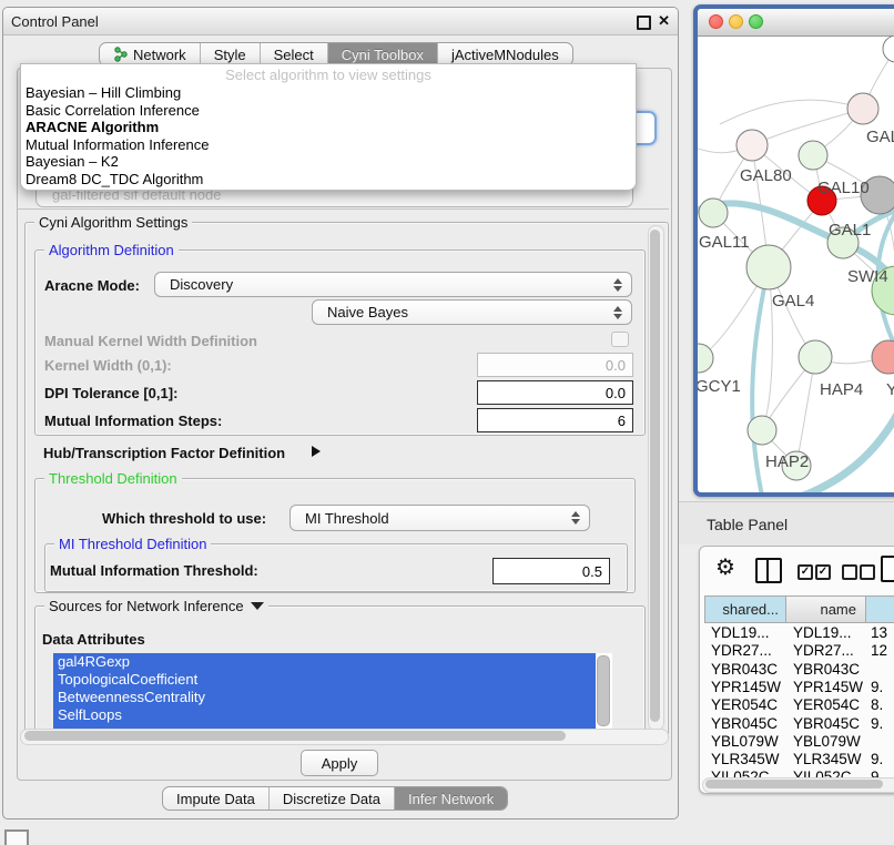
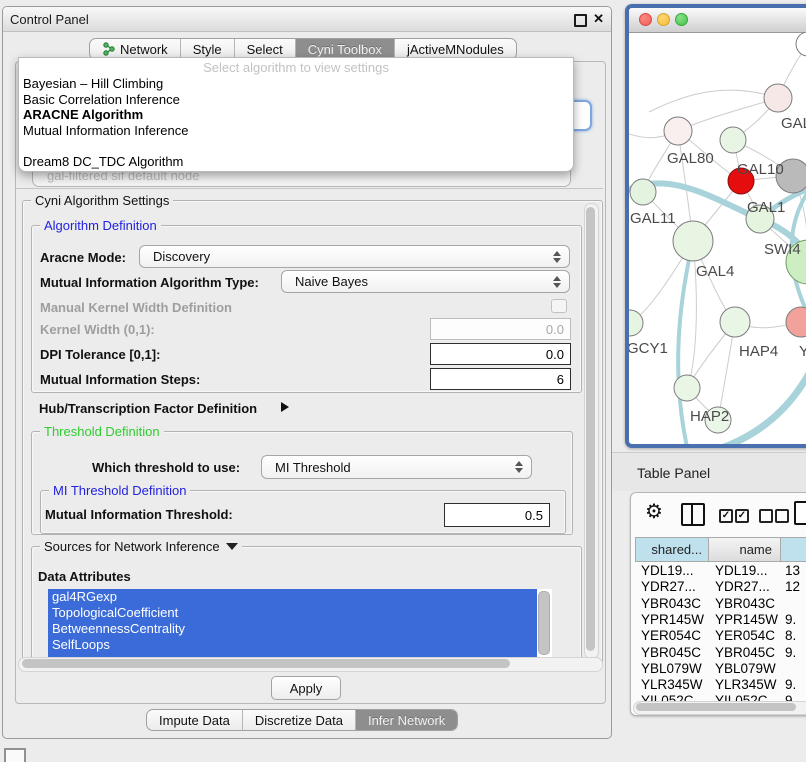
  Control Panel
  ✕
  Network
  Style
  Select
  Cyni Toolbox
  jActiveMNodules
  gal-filtered sif default node
  Cyni Algorithm Settings
  Algorithm Definition
  Aracne Mode:
  Discovery
+ Mutual Information Algorithm Type:
  Naive Bayes
  Manual Kernel Width Definition
  Kernel Width (0,1):
  0.0
  DPI Tolerance [0,1]:
  0.0
  Mutual Information Steps:
  6
  Hub/Transcription Factor Definition
  Threshold Definition
  Which threshold to use:
  MI Threshold
  MI Threshold Definition
  Mutual Information Threshold:
  0.5
  Sources for Network Inference
  Data Attributes
  gal4RGexp
  TopologicalCoefficient
  BetweennessCentrality
  SelfLoops
  Apply
  Impute Data
  Discretize Data
  Infer Network
  Select algorithm to view settings
  Bayesian – Hill Climbing
  Basic Correlation Inference
  ARACNE Algorithm
  Mutual Information Inference
- Bayesian – K2
  Dream8 DC_TDC Algorithm
  GAL80
  GAL10
  GAL1
  GAL11
  SWI4
  GAL4
  GCY1
  HAP4
  Y
  HAP2
  Table Panel
  ⚙
  ✓
  ✓
  shared...
  name
  YDL19...
  YDL19...
  13
  YDR27...
  YDR27...
  12
  YBR043C
  YBR043C
  YPR145W
  YPR145W
  9.
  YER054C
  YER054C
  8.
  YBR045C
  YBR045C
  9.
  YBL079W
  YBL079W
  YLR345W
  YLR345W
  9.
